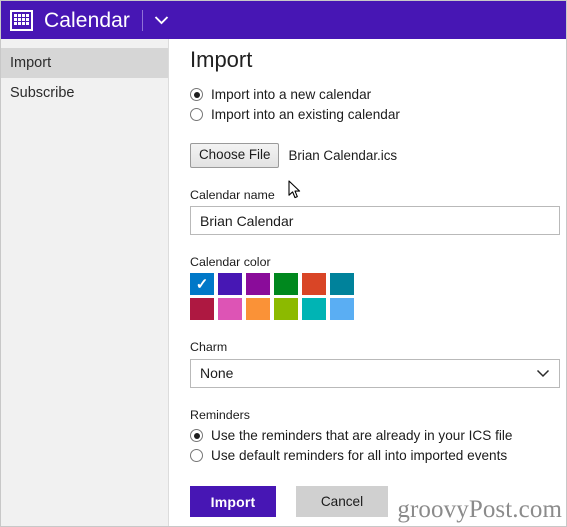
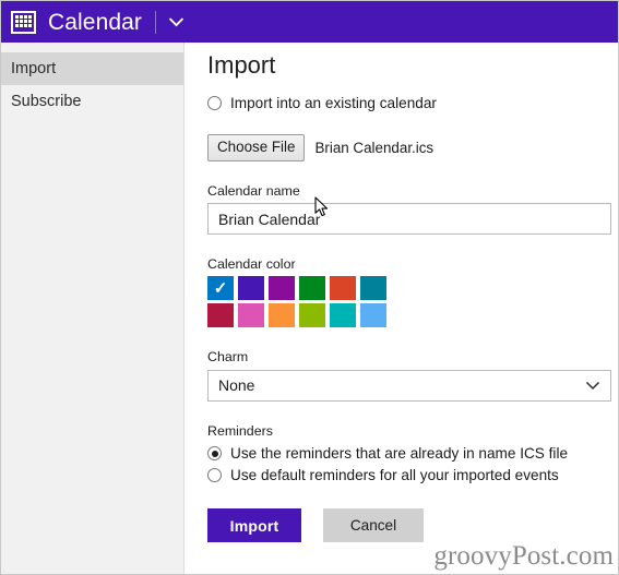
  Calendar
  Import
  Subscribe
  Import
- Import into a new calendar
  Import into an existing calendar
  Choose File
  Brian Calendar.ics
  Calendar name
  Brian Calendar
  Calendar color
  ✓
  Charm
  None
  Reminders
- Use the reminders that are already in your ICS file
+ Use the reminders that are already in name ICS file
- Use default reminders for all into imported events
+ Use default reminders for all your imported events
  Import
  Cancel
  groovyPost.com
